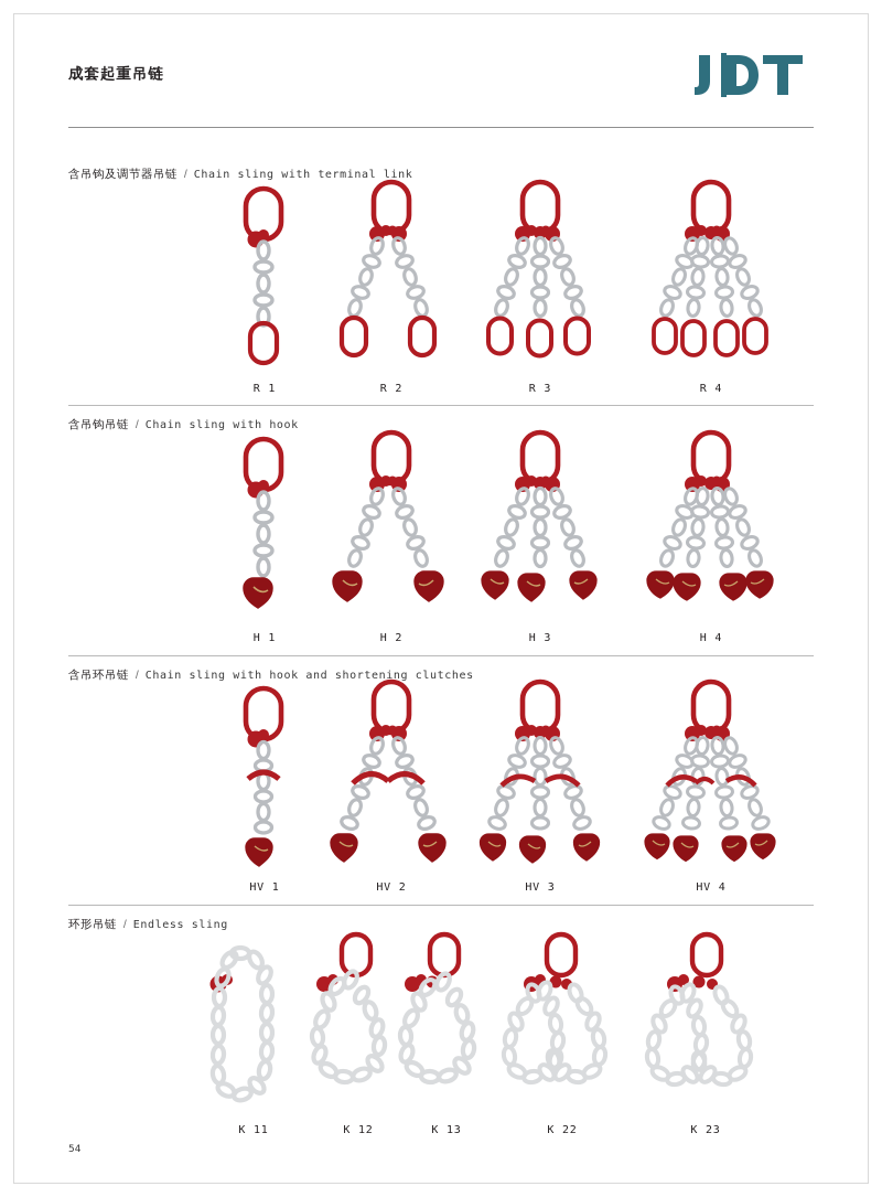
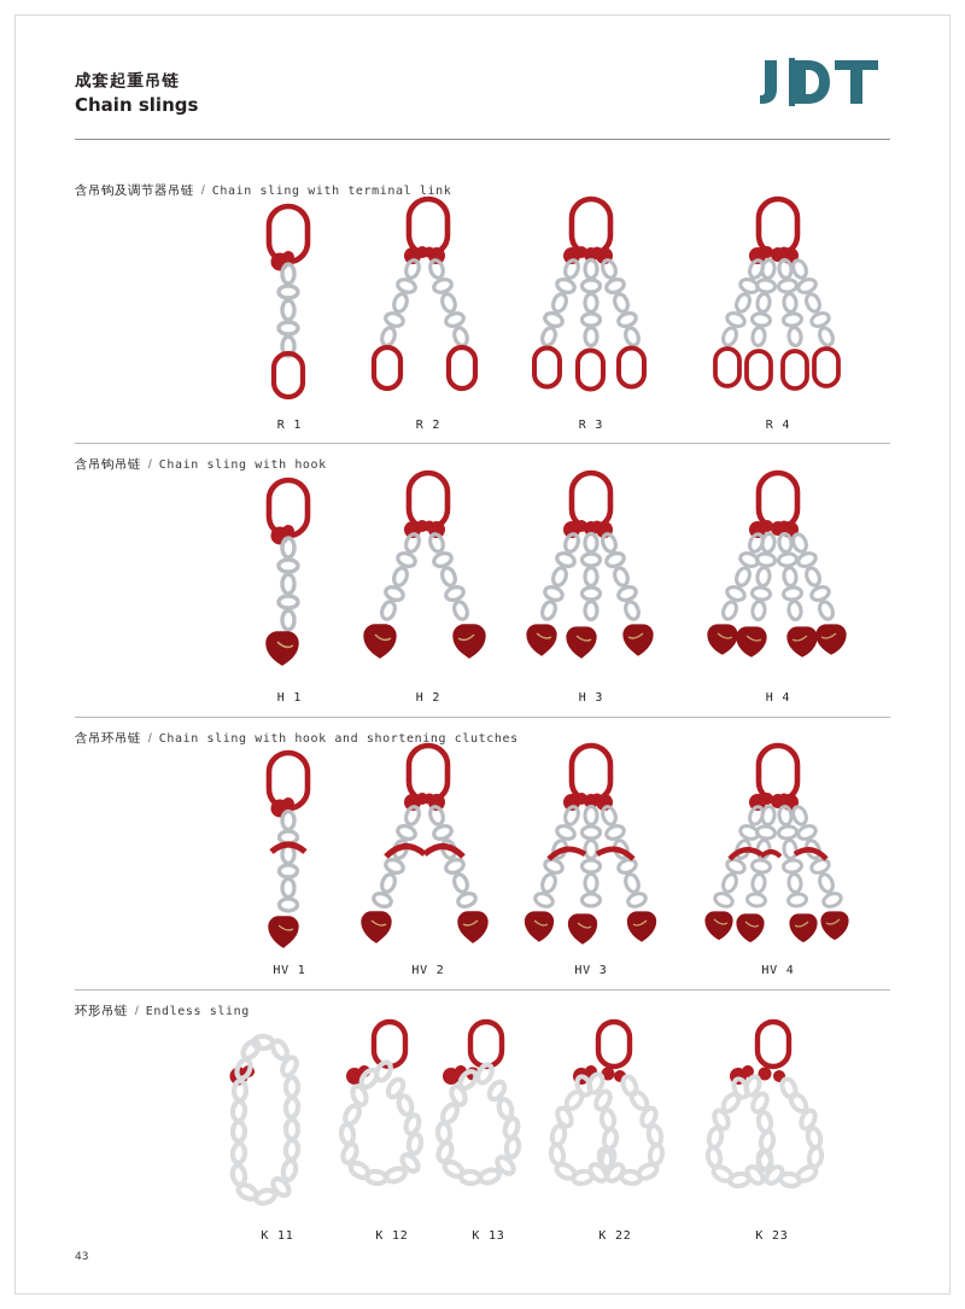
  成套起重吊链
+ Chain slings
  含吊钩及调节器吊链 / Chain sling with terminal link
  R 1
  R 2
  R 3
  R 4
  含吊钩吊链 / Chain sling with hook
  H 1
  H 2
  H 3
  H 4
  含吊环吊链 / Chain sling with hook and shortening clutches
  HV 1
  HV 2
  HV 3
  HV 4
  环形吊链 / Endless sling
  K 11
  K 12
  K 13
  K 22
  K 23
- 54
+ 43
